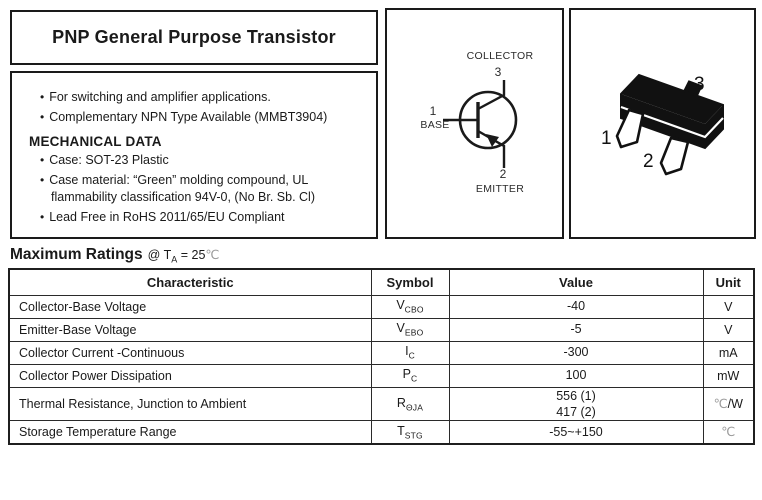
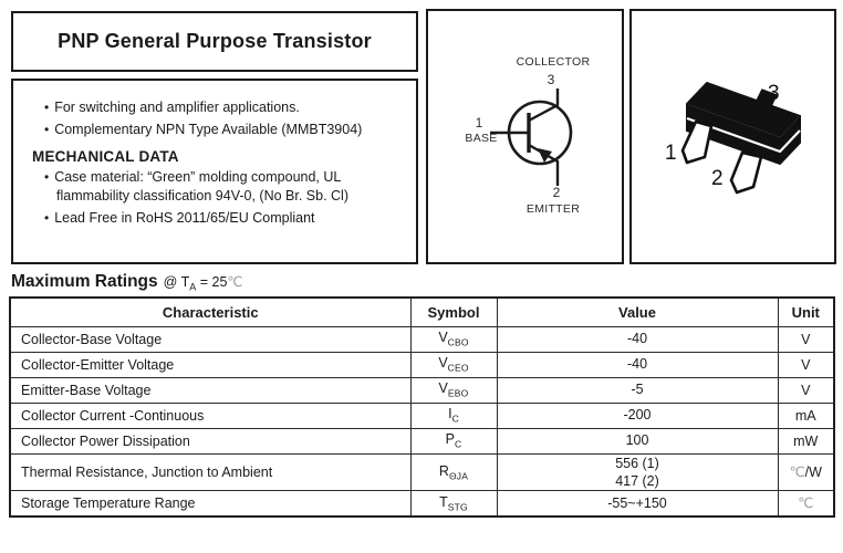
  PNP General Purpose Transistor
  For switching and amplifier applications.
  Complementary NPN Type Available (MMBT3904)
  MECHANICAL DATA
- Case: SOT-23 Plastic
  Case material: “Green” molding compound, UL flammability classification 94V-0, (No Br. Sb. Cl)
  Lead Free in RoHS 2011/65/EU Compliant
  COLLECTOR
  3
  1
  BASE
  2
  EMITTER
  1
  2
  3
  Maximum Ratings
  @ TA = 25℃
  	Characteristic	Symbol	Value	Unit
  Collector-Base Voltage	VCBO	-40	V
+ Collector-Emitter Voltage	VCEO	-40	V
  Emitter-Base Voltage	VEBO	-5	V
- Collector Current -Continuous	IC	-300	mA
+ Collector Current -Continuous	IC	-200	mA
  Collector Power Dissipation	PC	100	mW
  Thermal Resistance, Junction to Ambient	RΘJA	556 (1)417 (2)	℃/W
  Storage Temperature Range	TSTG	-55~+150	℃
